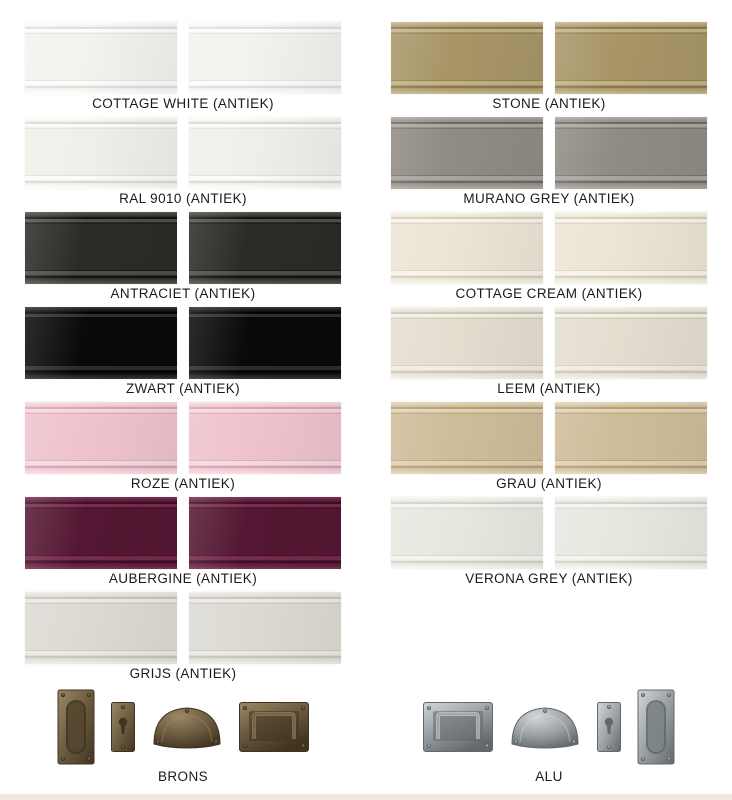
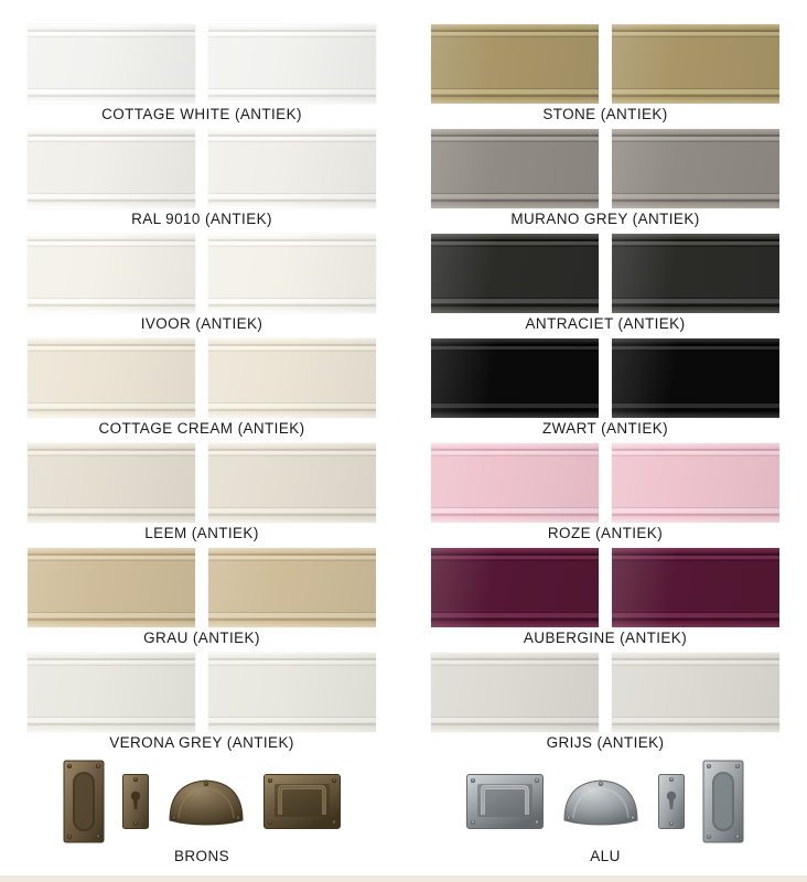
  COTTAGE WHITE (ANTIEK)
  STONE (ANTIEK)
  RAL 9010 (ANTIEK)
  MURANO GREY (ANTIEK)
+ IVOOR (ANTIEK)
  ANTRACIET (ANTIEK)
  COTTAGE CREAM (ANTIEK)
  ZWART (ANTIEK)
  LEEM (ANTIEK)
  ROZE (ANTIEK)
  GRAU (ANTIEK)
  AUBERGINE (ANTIEK)
  VERONA GREY (ANTIEK)
  GRIJS (ANTIEK)
  BRONS
  ALU
